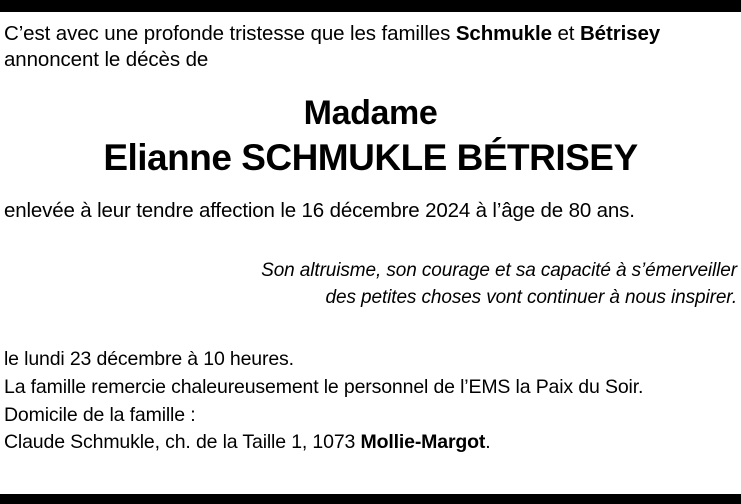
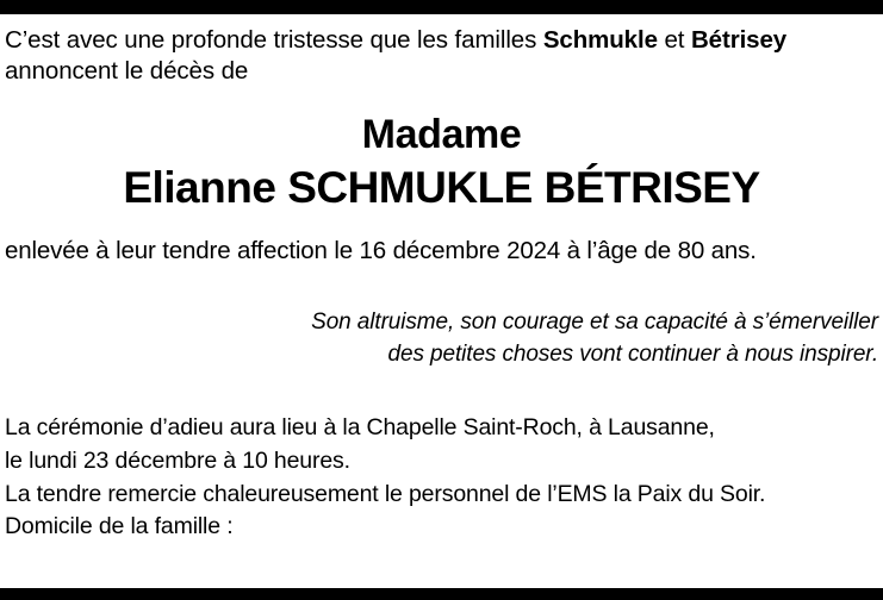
  C’est avec une profonde tristesse que les familles Schmukle et Bétrisey
  annoncent le décès de
  Madame
  Elianne SCHMUKLE BÉTRISEY
  enlevée à leur tendre affection le 16 décembre 2024 à l’âge de 80 ans.
  Son altruisme, son courage et sa capacité à s’émerveiller
  des petites choses vont continuer à nous inspirer.
+ La cérémonie d’adieu aura lieu à la Chapelle Saint-Roch, à Lausanne,
  le lundi 23 décembre à 10 heures.
- La famille remercie chaleureusement le personnel de l’EMS la Paix du Soir.
+ La tendre remercie chaleureusement le personnel de l’EMS la Paix du Soir.
  Domicile de la famille :
- Claude Schmukle, ch. de la Taille 1, 1073 Mollie-Margot.
